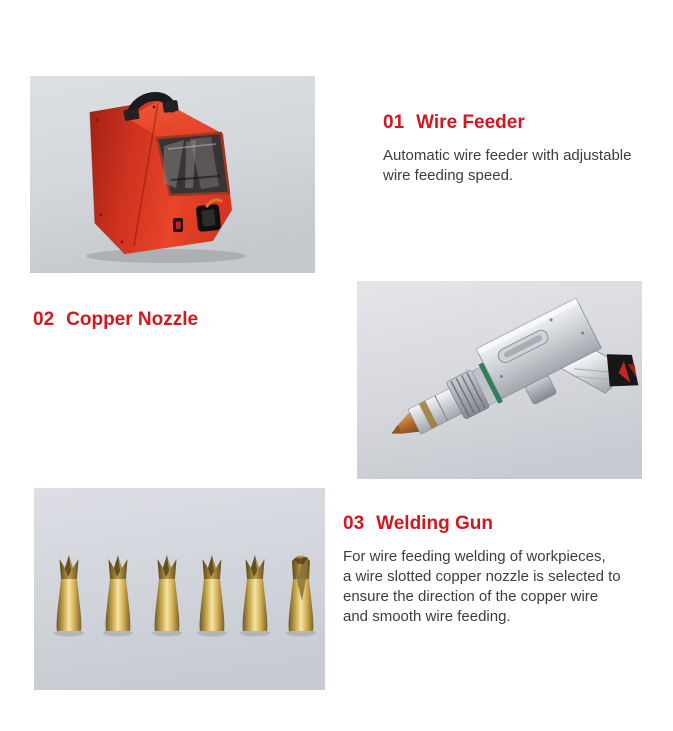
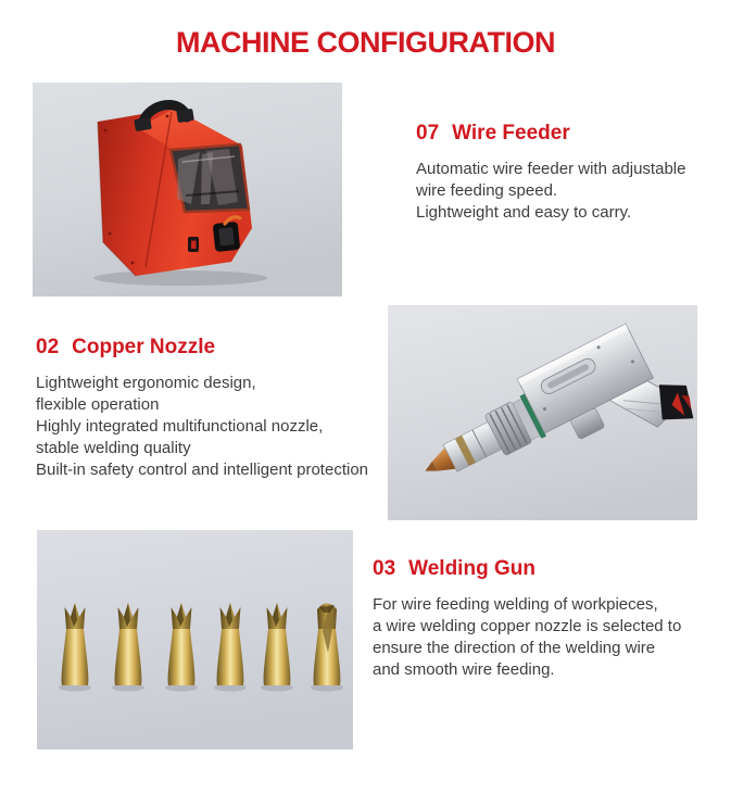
+ MACHINE CONFIGURATION
- 01 Wire Feeder
+ 07 Wire Feeder
  Automatic wire feeder with adjustable
  wire feeding speed.
+ Lightweight and easy to carry.
  02 Copper Nozzle
+ Lightweight ergonomic design,
+ flexible operation
+ Highly integrated multifunctional nozzle,
+ stable welding quality
+ Built-in safety control and intelligent protection
  03 Welding Gun
  For wire feeding welding of workpieces,
- a wire slotted copper nozzle is selected to
+ a wire welding copper nozzle is selected to
- ensure the direction of the copper wire
+ ensure the direction of the welding wire
  and smooth wire feeding.
